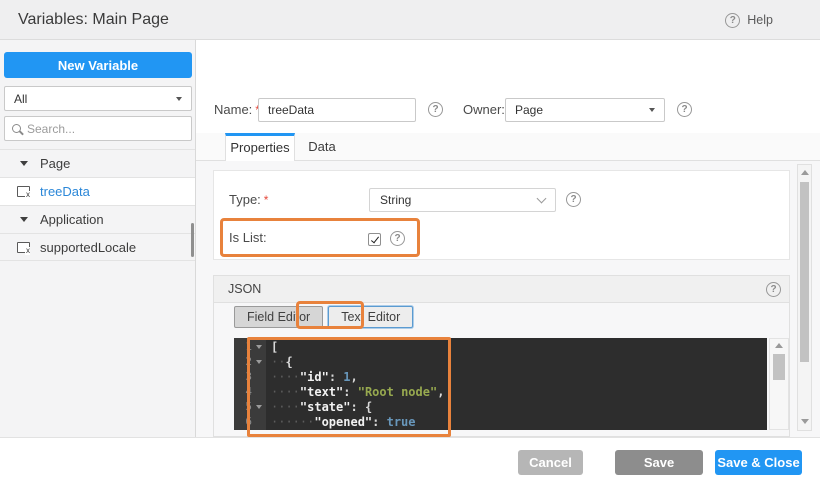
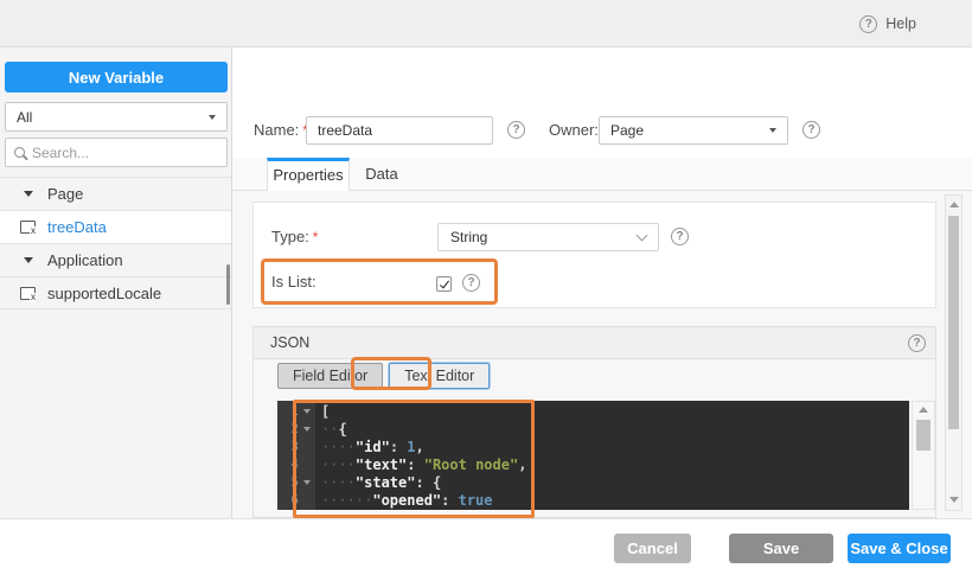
- Variables: Main Page
  Help
  New Variable
  All
  Search...
  Page
  treeData
  Application
  supportedLocale
  Name:
  treeData
  Owner:
  Page
  Properties
  Data
  Type: *
  String
  Is List:
  JSON
  Field Editor
  Text Editor
  1
  [
  2
  ··{
  3
  ····"id": 1,
  4
  ····"text": "Root node",
  5
  ····"state": {
  6
  ······"opened": true
  Cancel
  Save
  Save & Close
